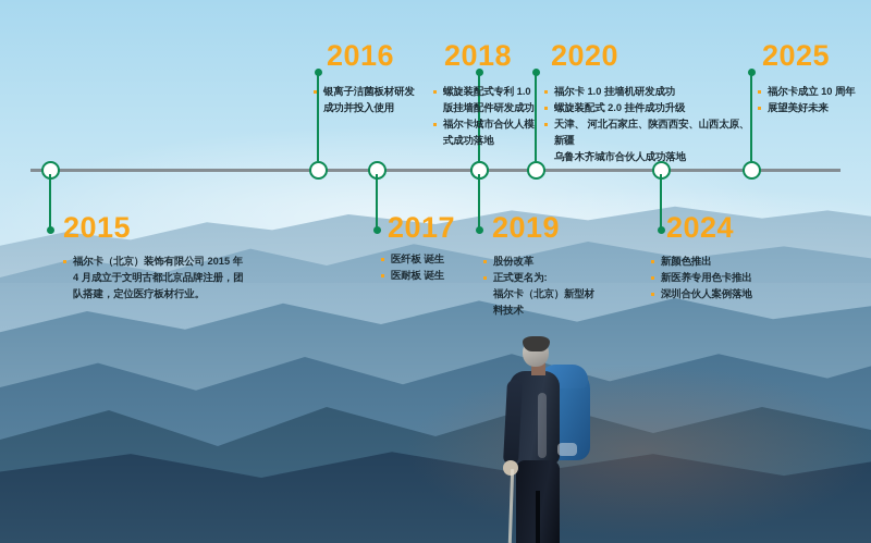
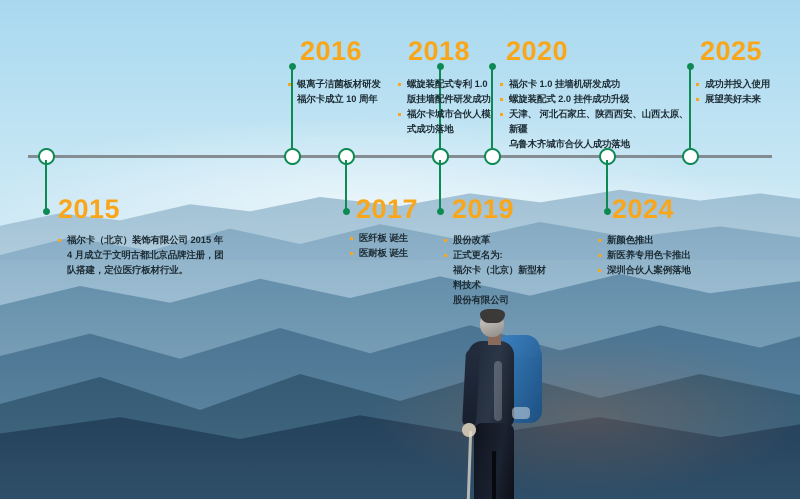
  2015
  福尔卡（北京）装饰有限公司 2015 年
  4 月成立于文明古都北京品牌注册，团
  队搭建，定位医疗板材行业。
  2016
  银离子洁菌板材研发
- 成功并投入使用
+ 福尔卡成立 10 周年
  2017
  医纤板 诞生
  医耐板 诞生
  2018
  螺旋装配式专利 1.0
  版挂墙配件研发成功
  福尔卡城市合伙人模
  式成功落地
  2019
  股份改革
  正式更名为:
  福尔卡（北京）新型材料技术
+ 股份有限公司
  2020
  福尔卡 1.0 挂墙机研发成功
  螺旋装配式 2.0 挂件成功升级
  天津、 河北石家庄、陕西西安、山西太原、新疆
  乌鲁木齐城市合伙人成功落地
  2024
  新颜色推出
  新医养专用色卡推出
  深圳合伙人案例落地
  2025
- 福尔卡成立 10 周年
+ 成功并投入使用
  展望美好未来
